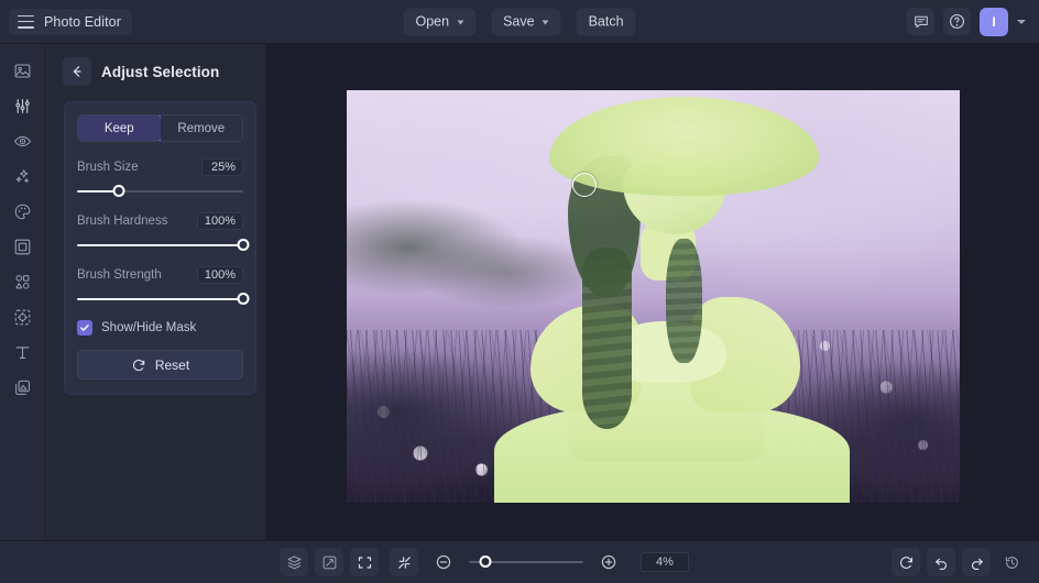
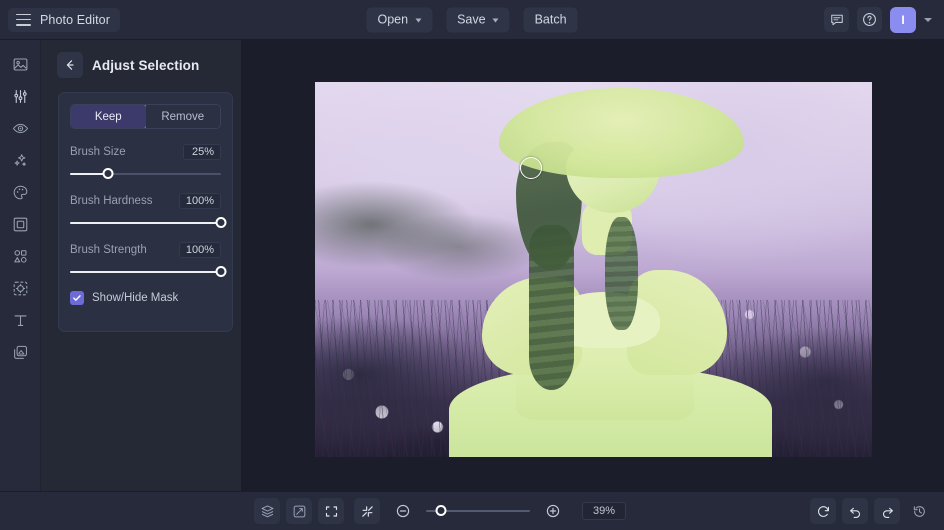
  Photo Editor
  Open
  Save
  Batch
  I
  Adjust Selection
  Keep
  Remove
  Brush Size
  25%
  Brush Hardness
  100%
  Brush Strength
  100%
  Show/Hide Mask
- Reset
- 4%
+ 39%
